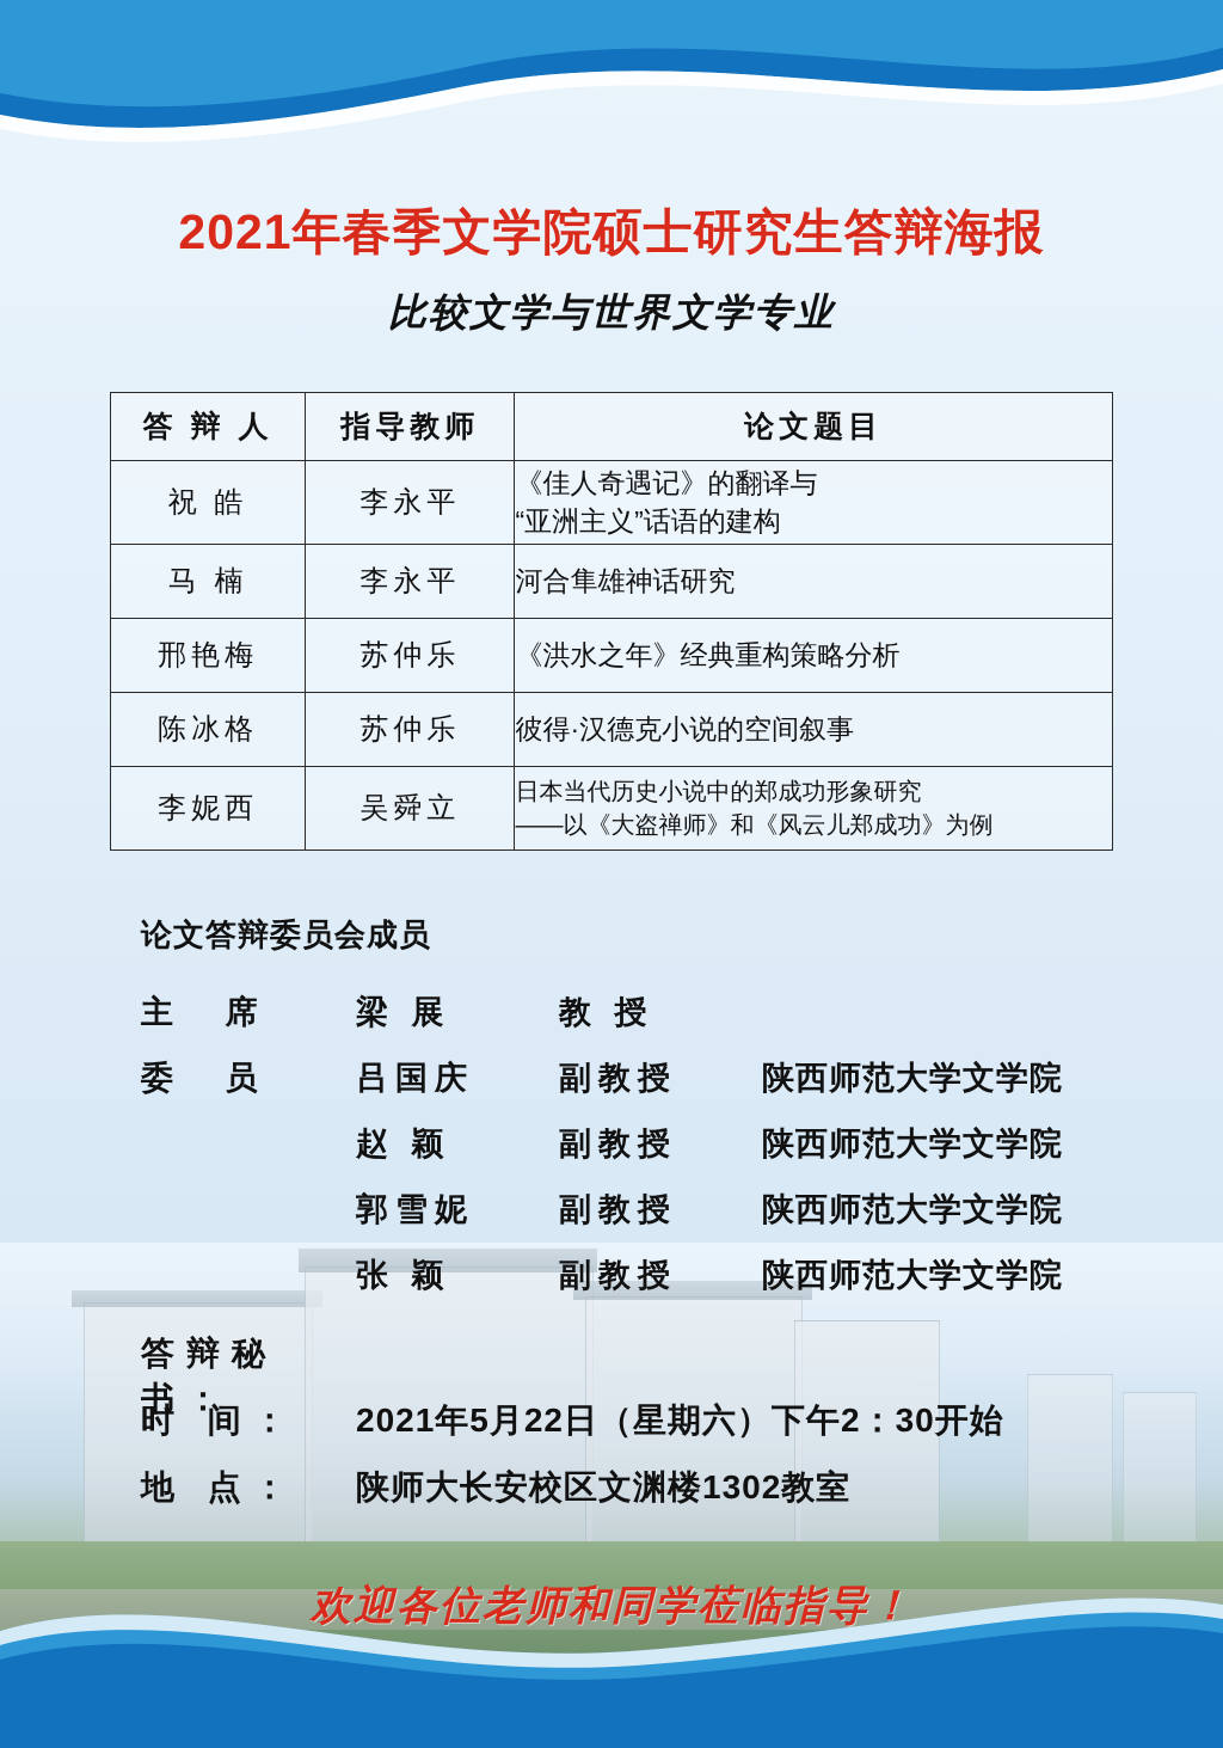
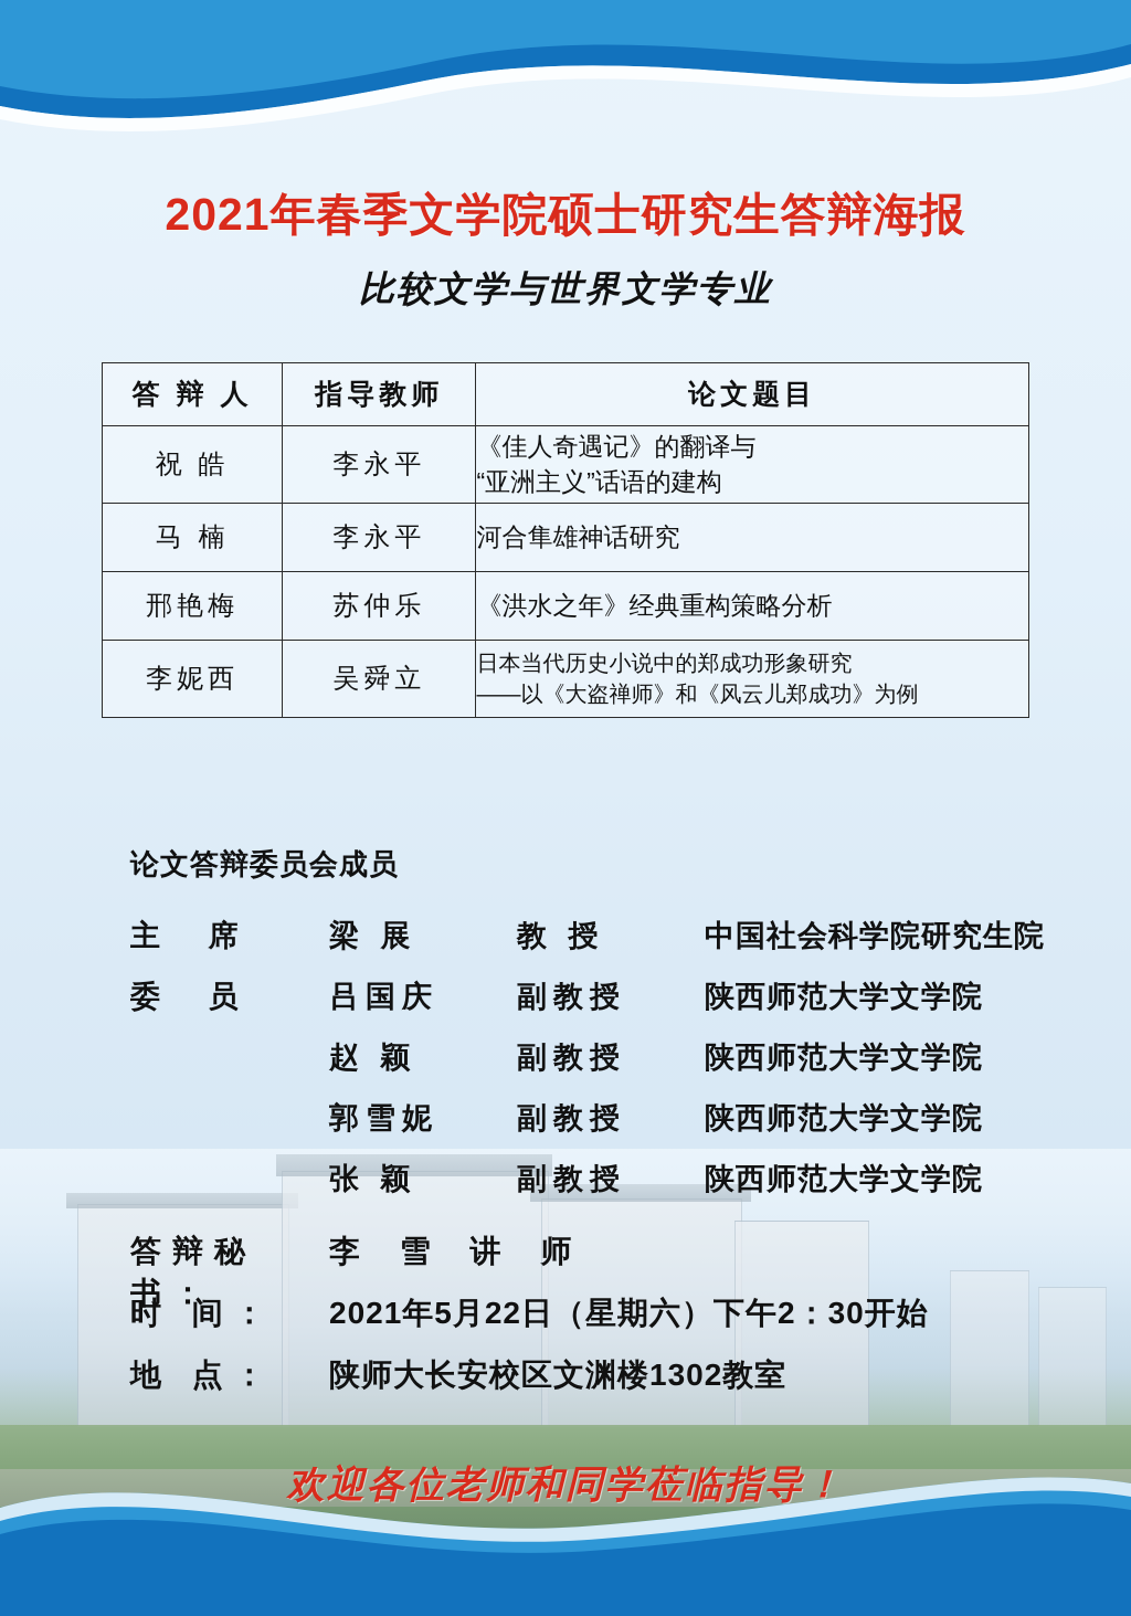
  2021年春季文学院硕士研究生答辩海报
  比较文学与世界文学专业
  答 辩 人	指导教师	论文题目
  祝 皓	李永平	《佳人奇遇记》的翻译与 “亚洲主义”话语的建构
  马 楠	李永平	河合隼雄神话研究
  邢艳梅	苏仲乐	《洪水之年》经典重构策略分析
- 陈冰格	苏仲乐	彼得·汉德克小说的空间叙事
  李妮西	吴舜立	日本当代历史小说中的郑成功形象研究 ——以《大盗禅师》和《风云儿郑成功》为例
  论文答辩委员会成员
  主 席
  梁 展
  教 授
+ 中国社会科学院研究生院
  委 员
  吕国庆
  副教授
  陕西师范大学文学院
  赵 颖
  副教授
  陕西师范大学文学院
  郭雪妮
  副教授
  陕西师范大学文学院
  张 颖
  副教授
  陕西师范大学文学院
  答辩秘书：
+ 李 雪 讲 师
  时 间：
  2021年5月22日（星期六）下午2：30开始
  地 点：
  陕师大长安校区文渊楼1302教室
  欢迎各位老师和同学莅临指导！
